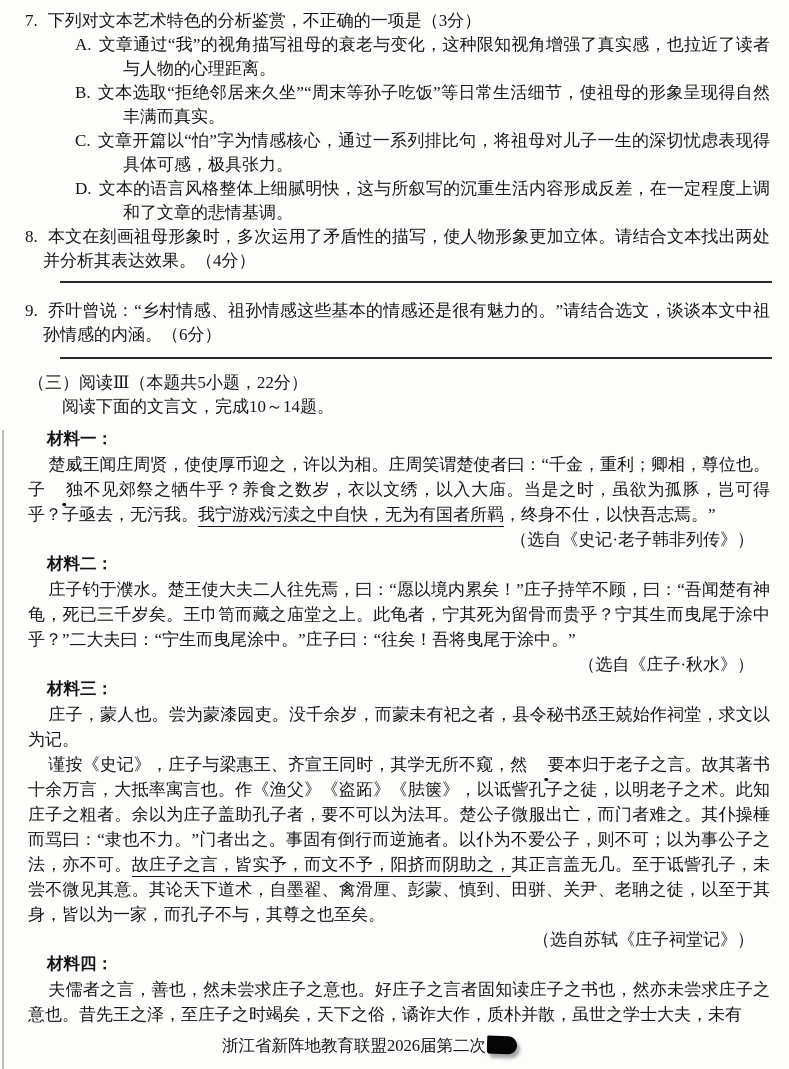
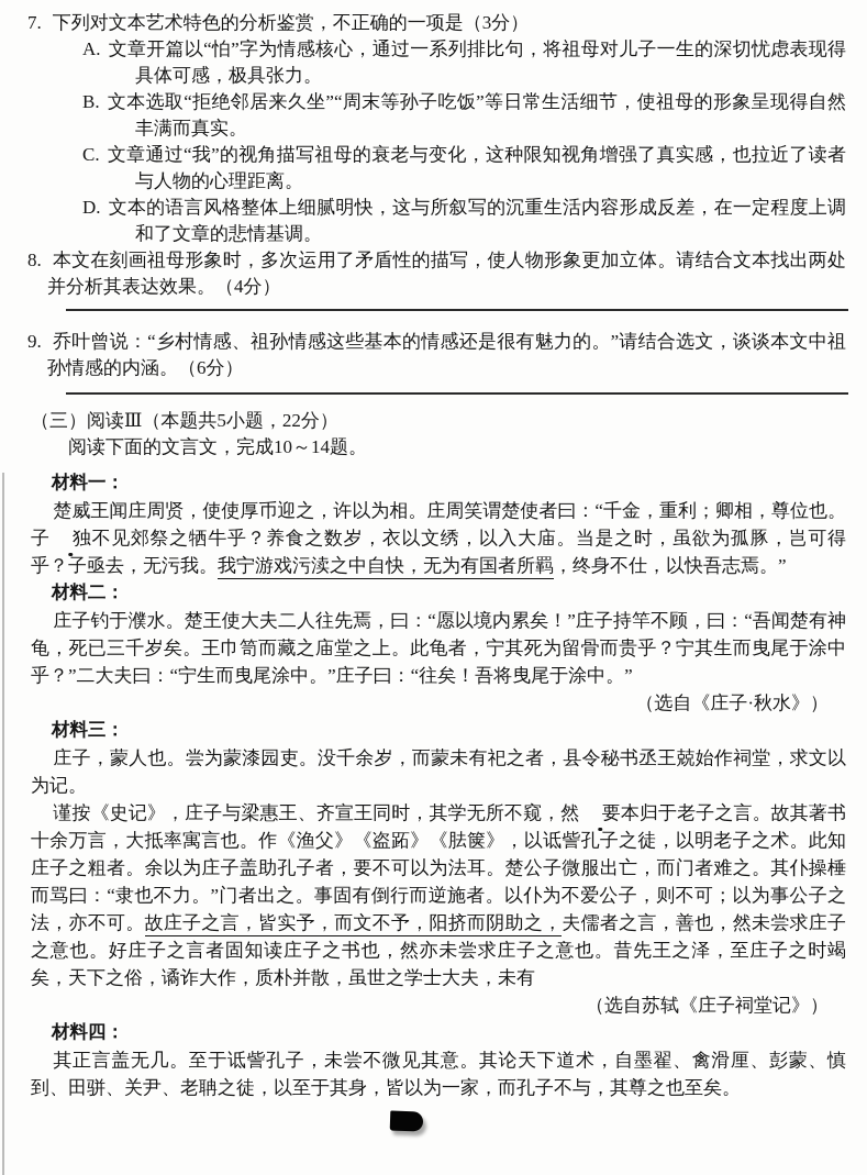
  7. 下列对文本艺术特色的分析鉴赏，不正确的一项是（3分）
- A. 文章通过“我”的视角描写祖母的衰老与变化，这种限知视角增强了真实感，也拉近了读者与人物的心理距离。
+ A. 文章开篇以“怕”字为情感核心，通过一系列排比句，将祖母对儿子一生的深切忧虑表现得具体可感，极具张力。
  B. 文本选取“拒绝邻居来久坐”“周末等孙子吃饭”等日常生活细节，使祖母的形象呈现得自然丰满而真实。
- C. 文章开篇以“怕”字为情感核心，通过一系列排比句，将祖母对儿子一生的深切忧虑表现得具体可感，极具张力。
+ C. 文章通过“我”的视角描写祖母的衰老与变化，这种限知视角增强了真实感，也拉近了读者与人物的心理距离。
  D. 文本的语言风格整体上细腻明快，这与所叙写的沉重生活内容形成反差，在一定程度上调和了文章的悲情基调。
  8. 本文在刻画祖母形象时，多次运用了矛盾性的描写，使人物形象更加立体。请结合文本找出两处并分析其表达效果。（4分）
  9. 乔叶曾说：“乡村情感、祖孙情感这些基本的情感还是很有魅力的。”请结合选文，谈谈本文中祖孙情感的内涵。（6分）
  （三）阅读Ⅲ（本题共5小题，22分）
  阅读下面的文言文，完成10～14题。
  材料一：
  楚威王闻庄周贤，使使厚币迎之，许以为相。庄周笑谓楚使者曰：“千金，重利；卿相，尊位也。子 独不见郊祭之牺牛乎？养食之数岁，衣以文绣，以入大庙。当是之时，虽欲为孤豚，岂可得乎？子亟去，无污我。我宁游戏污渎之中自快，无为有国者所羁，终身不仕，以快吾志焉。”
- （选自《史记·老子韩非列传》）
  材料二：
  庄子钓于濮水。楚王使大夫二人往先焉，曰：“愿以境内累矣！”庄子持竿不顾，曰：“吾闻楚有神龟，死已三千岁矣。王巾笥而藏之庙堂之上。此龟者，宁其死为留骨而贵乎？宁其生而曳尾于涂中乎？”二大夫曰：“宁生而曳尾涂中。”庄子曰：“往矣！吾将曳尾于涂中。”
  （选自《庄子·秋水》）
  材料三：
  庄子，蒙人也。尝为蒙漆园吏。没千余岁，而蒙未有祀之者，县令秘书丞王兢始作祠堂，求文以为记。
- 谨按《史记》，庄子与梁惠王、齐宣王同时，其学无所不窥，然 要本归于老子之言。故其著书十余万言，大抵率寓言也。作《渔父》《盗跖》《胠箧》，以诋訾孔子之徒，以明老子之术。此知庄子之粗者。余以为庄子盖助孔子者，要不可以为法耳。楚公子微服出亡，而门者难之。其仆操棰而骂曰：“隶也不力。”门者出之。事固有倒行而逆施者。以仆为不爱公子，则不可；以为事公子之法，亦不可。故庄子之言，皆实予，而文不予，阳挤而阴助之，其正言盖无几。至于诋訾孔子，未尝不微见其意。其论天下道术，自墨翟、禽滑厘、彭蒙、慎到、田骈、关尹、老聃之徒，以至于其身，皆以为一家，而孔子不与，其尊之也至矣。
+ 谨按《史记》，庄子与梁惠王、齐宣王同时，其学无所不窥，然 要本归于老子之言。故其著书十余万言，大抵率寓言也。作《渔父》《盗跖》《胠箧》，以诋訾孔子之徒，以明老子之术。此知庄子之粗者。余以为庄子盖助孔子者，要不可以为法耳。楚公子微服出亡，而门者难之。其仆操棰而骂曰：“隶也不力。”门者出之。事固有倒行而逆施者。以仆为不爱公子，则不可；以为事公子之法，亦不可。故庄子之言，皆实予，而文不予，阳挤而阴助之，夫儒者之言，善也，然未尝求庄子之意也。好庄子之言者固知读庄子之书也，然亦未尝求庄子之意也。昔先王之泽，至庄子之时竭矣，天下之俗，谲诈大作，质朴并散，虽世之学士大夫，未有
  （选自苏轼《庄子祠堂记》）
  材料四：
- 夫儒者之言，善也，然未尝求庄子之意也。好庄子之言者固知读庄子之书也，然亦未尝求庄子之意也。昔先王之泽，至庄子之时竭矣，天下之俗，谲诈大作，质朴并散，虽世之学士大夫，未有
+ 其正言盖无几。至于诋訾孔子，未尝不微见其意。其论天下道术，自墨翟、禽滑厘、彭蒙、慎到、田骈、关尹、老聃之徒，以至于其身，皆以为一家，而孔子不与，其尊之也至矣。
- 浙江省新阵地教育联盟2026届第二次
